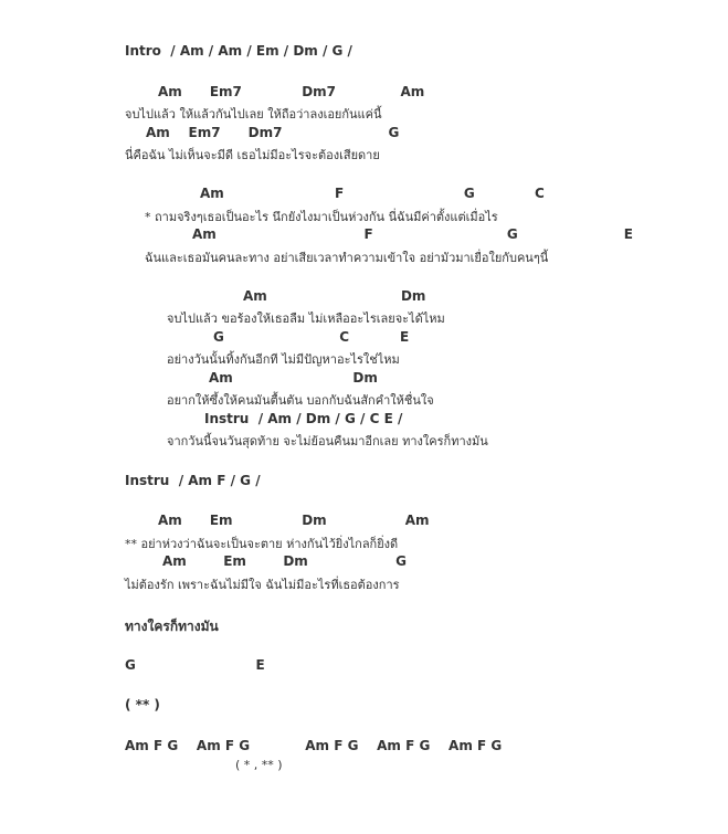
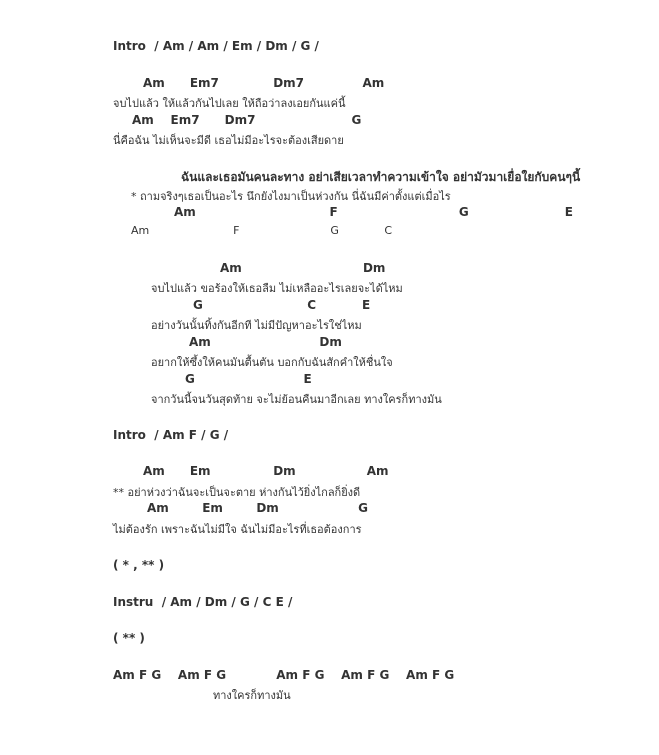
  Intro / Am / Am / Em / Dm / G /
  Am Em7 Dm7 Am
  จบไปแล้ว ให้แล้วกันไปเลย ให้ถือว่าลงเอยกันแค่นี้
  Am Em7 Dm7 G
  นี่คือฉัน ไม่เห็นจะมีดี เธอไม่มีอะไรจะต้องเสียดาย
- Am F G C
+ ฉันและเธอมันคนละทาง อย่าเสียเวลาทำความเข้าใจ อย่ามัวมาเยื่อใยกับคนๆนี้
  * ถามจริงๆเธอเป็นอะไร นึกยังไงมาเป็นห่วงกัน นี่ฉันมีค่าตั้งแต่เมื่อไร
  Am F G E
- ฉันและเธอมันคนละทาง อย่าเสียเวลาทำความเข้าใจ อย่ามัวมาเยื่อใยกับคนๆนี้
+ Am F G C
  Am Dm
  จบไปแล้ว ขอร้องให้เธอลืม ไม่เหลืออะไรเลยจะได้ไหม
  G C E
  อย่างวันนั้นทิ้งกันอีกที ไม่มีปัญหาอะไรใช่ไหม
  Am Dm
  อยากให้ซึ้งให้คนมันตื้นตัน บอกกับฉันสักคำให้ชื่นใจ
- Instru / Am / Dm / G / C E /
+ G E
  จากวันนี้จนวันสุดท้าย จะไม่ย้อนคืนมาอีกเลย ทางใครก็ทางมัน
- Instru / Am F / G /
+ Intro / Am F / G /
  Am Em Dm Am
  ** อย่าห่วงว่าฉันจะเป็นจะตาย ห่างกันไว้ยิ่งไกลก็ยิ่งดี
  Am Em Dm G
  ไม่ต้องรัก เพราะฉันไม่มีใจ ฉันไม่มีอะไรที่เธอต้องการ
- ทางใครก็ทางมัน
+ ( * , ** )
- G E
+ Instru / Am / Dm / G / C E /
  ( ** )
  Am F G Am F G Am F G Am F G Am F G
- ( * , ** )
+ ทางใครก็ทางมัน
